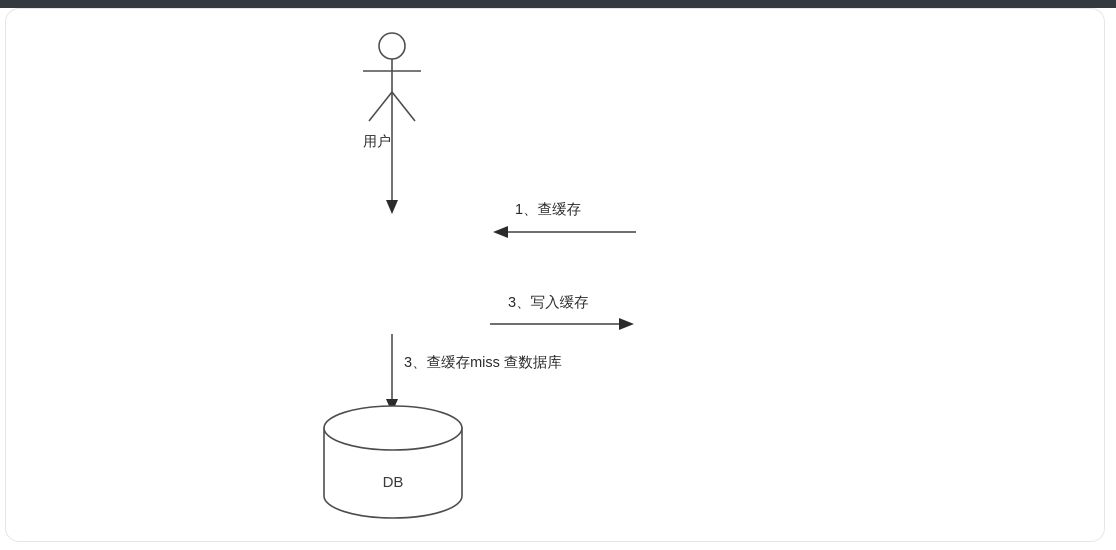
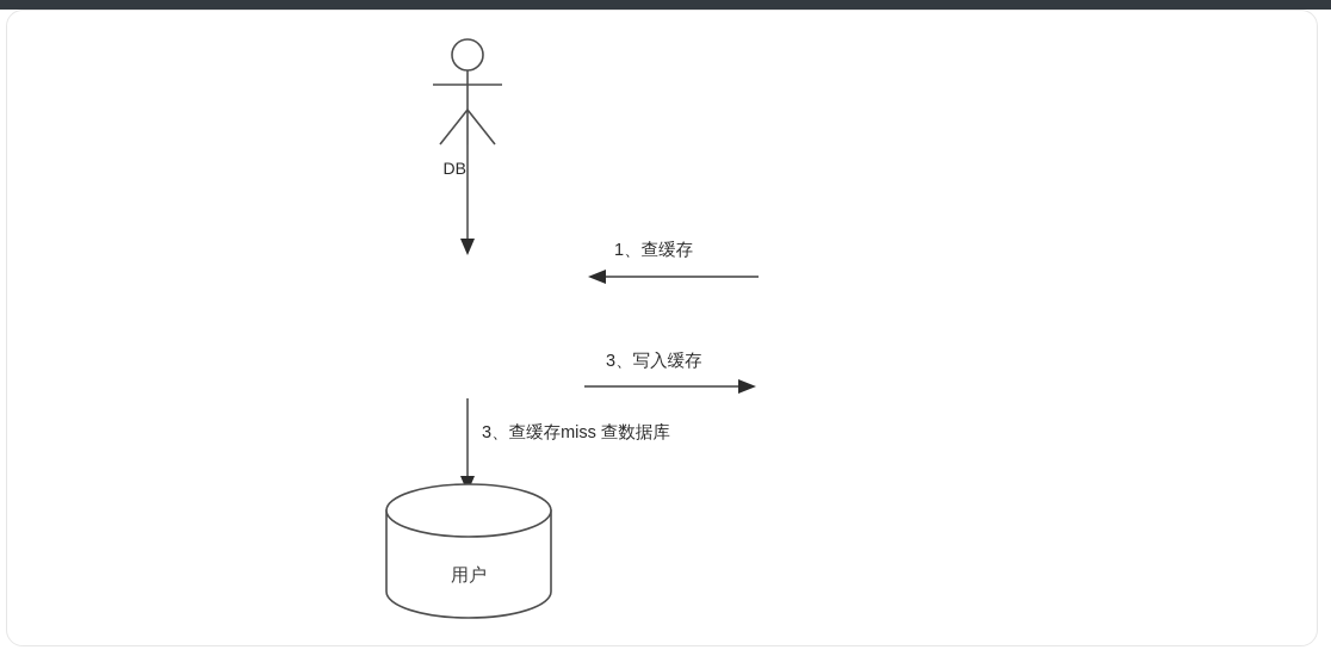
- 用户
+ DB
  1、查缓存
  3、写入缓存
  3、查缓存miss 查数据库
- DB
+ 用户
